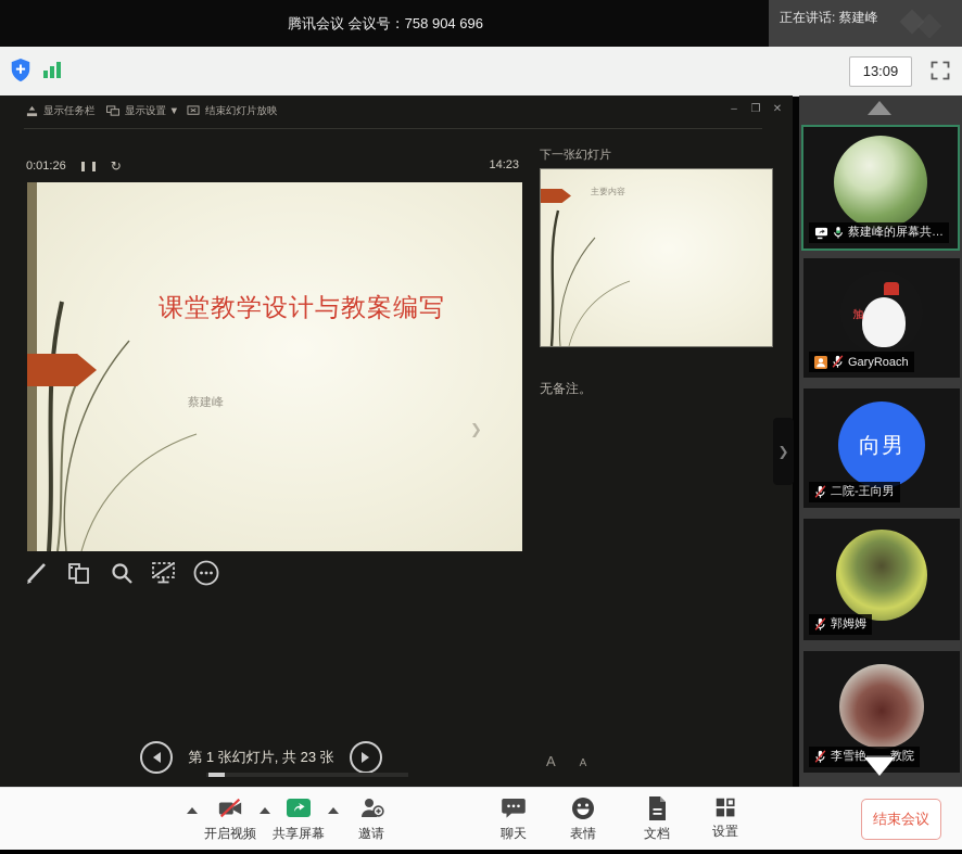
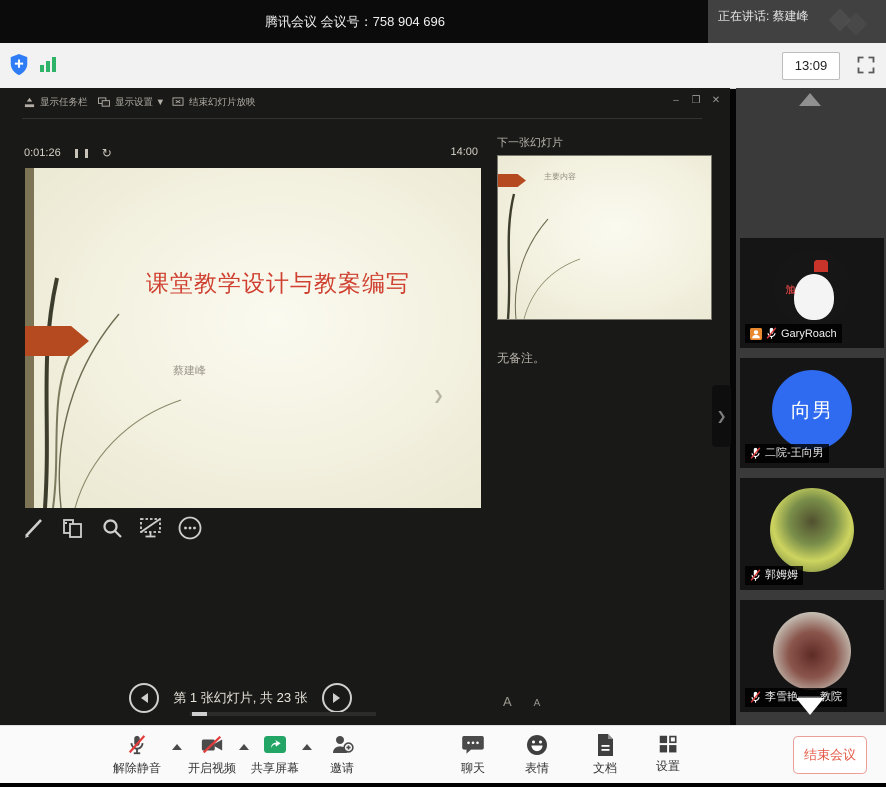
  腾讯会议 会议号：758 904 696
  正在讲话: 蔡建峰
  13:09
  显示任务栏
  显示设置 ▼
  结束幻灯片放映
  –
  ❐
  ✕
  0:01:26
  ↻
- 14:23
+ 14:00
  课堂教学设计与教案编写
  蔡建峰
  ❯
  第 1 张幻灯片, 共 23 张
  下一张幻灯片
  主要内容
  无备注。
  A
  A
  ❯
- 蔡建峰的屏幕共…
  GaryRoach
  向男
  二院-王向男
  郭姆姆
  李雪艳——教院
+ 解除静音
  开启视频
  共享屏幕
  邀请
  聊天
  表情
  文档
  设置
  结束会议
